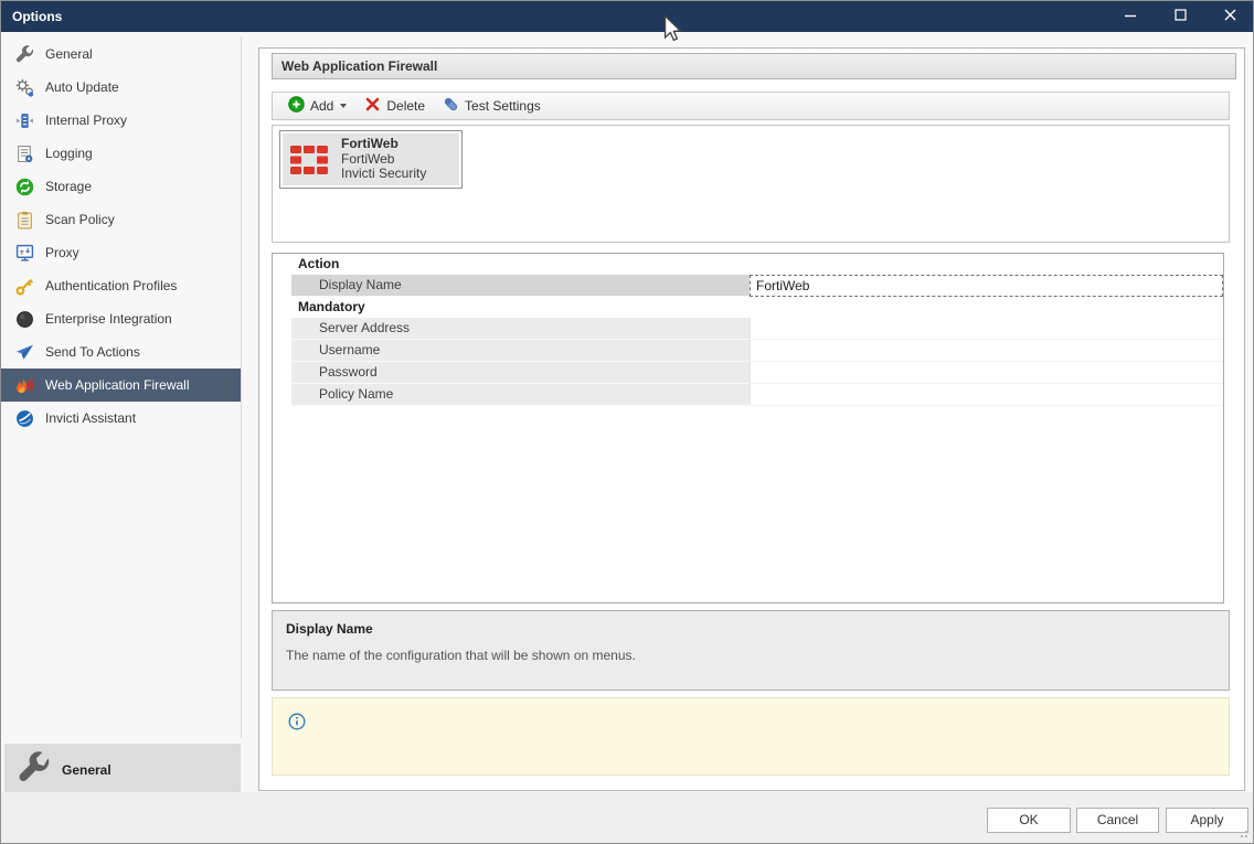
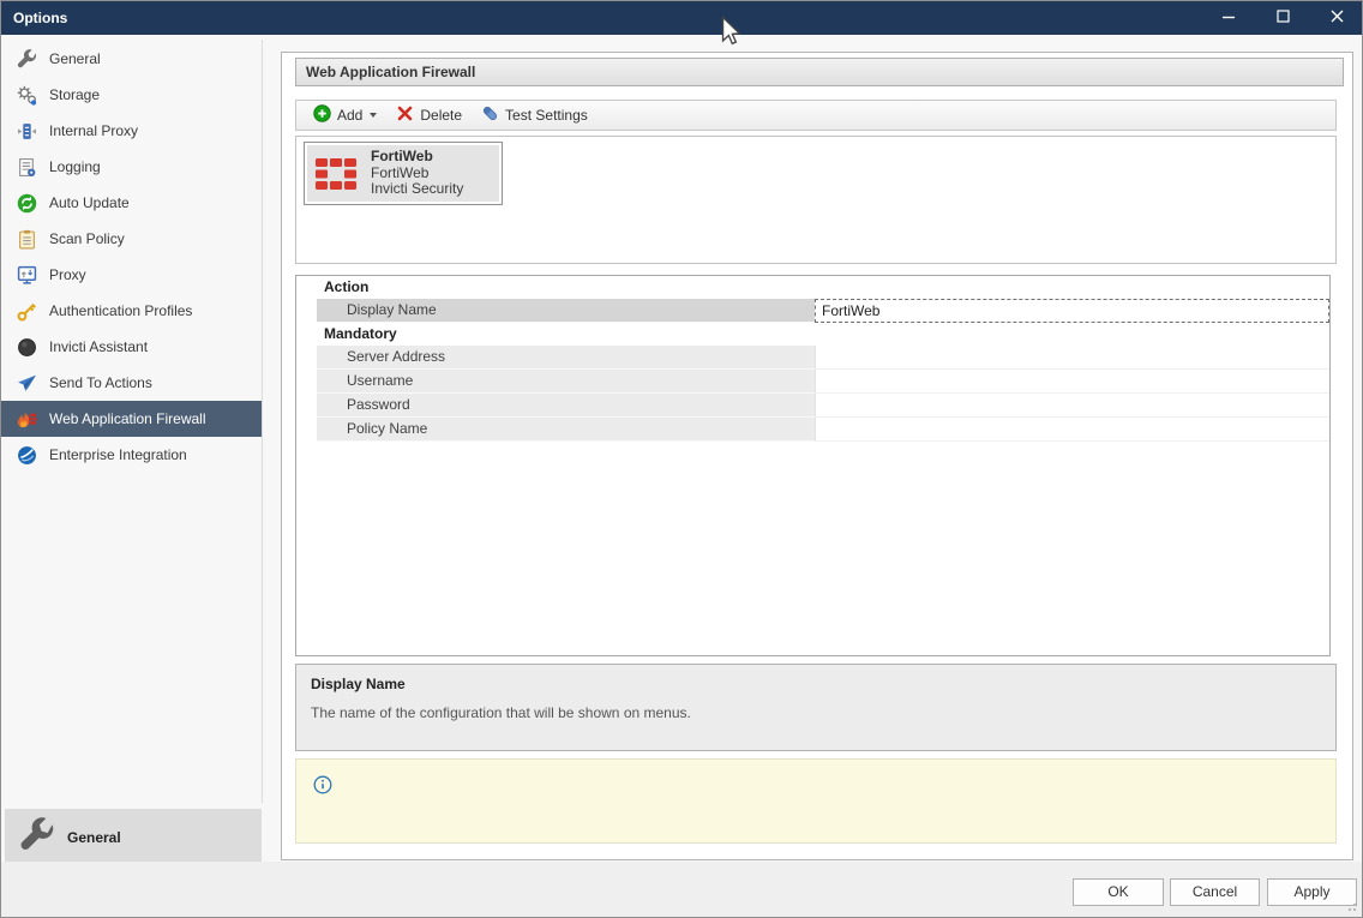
  Options
  General
- Auto Update
+ Storage
  Internal Proxy
  Logging
- Storage
+ Auto Update
  Scan Policy
  Proxy
  Authentication Profiles
- Enterprise Integration
+ Invicti Assistant
  Send To Actions
  Web Application Firewall
- Invicti Assistant
+ Enterprise Integration
  General
  Web Application Firewall
  Add
  Delete
  Test Settings
  FortiWeb
  FortiWeb
  Invicti Security
  Action
  Display Name
  FortiWeb
  Mandatory
  Server Address
  Username
  Password
  Policy Name
  Display Name
  The name of the configuration that will be shown on menus.
  OK
  Cancel
  Apply
